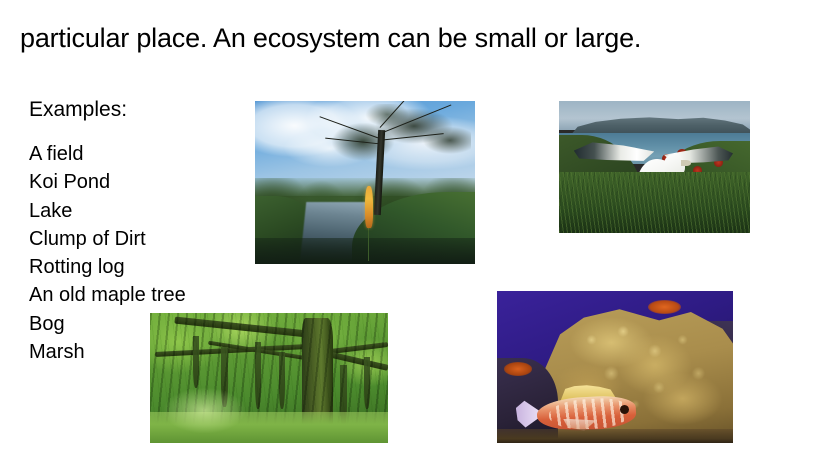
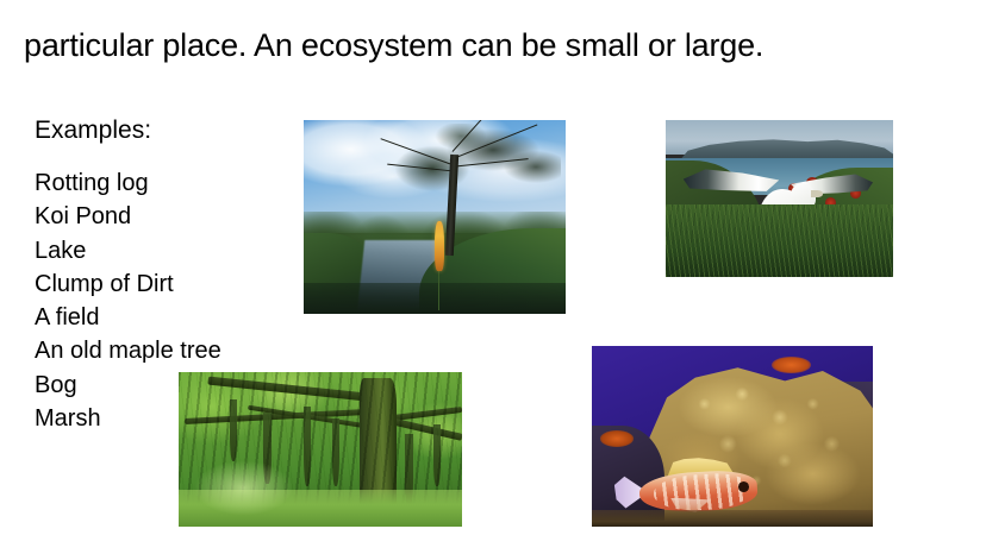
  particular place. An ecosystem can be small or large.
  Examples:
- A field
+ Rotting log
  Koi Pond
  Lake
  Clump of Dirt
- Rotting log
+ A field
  An old maple tree
  Bog
  Marsh
